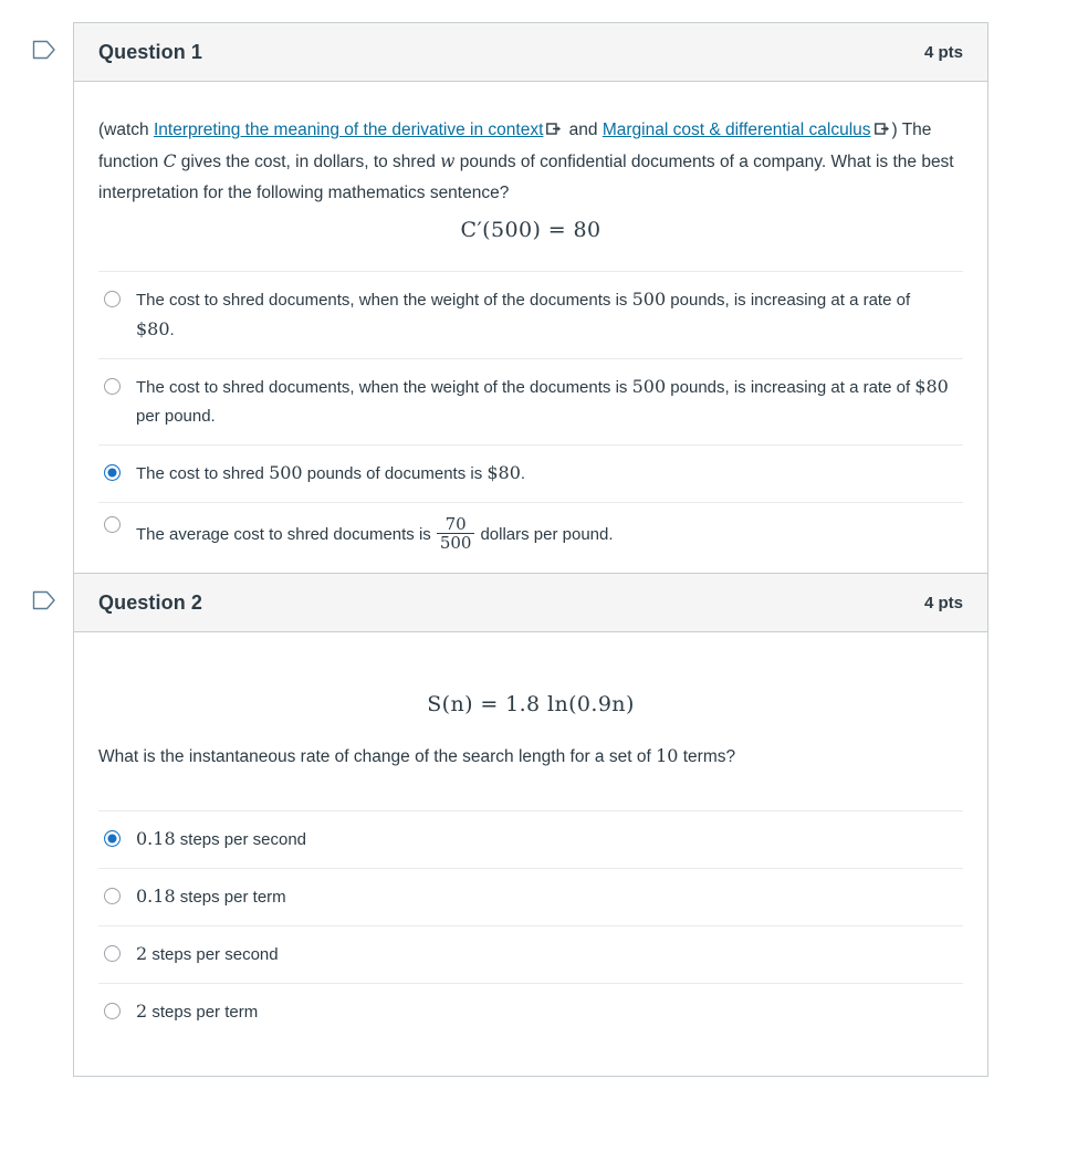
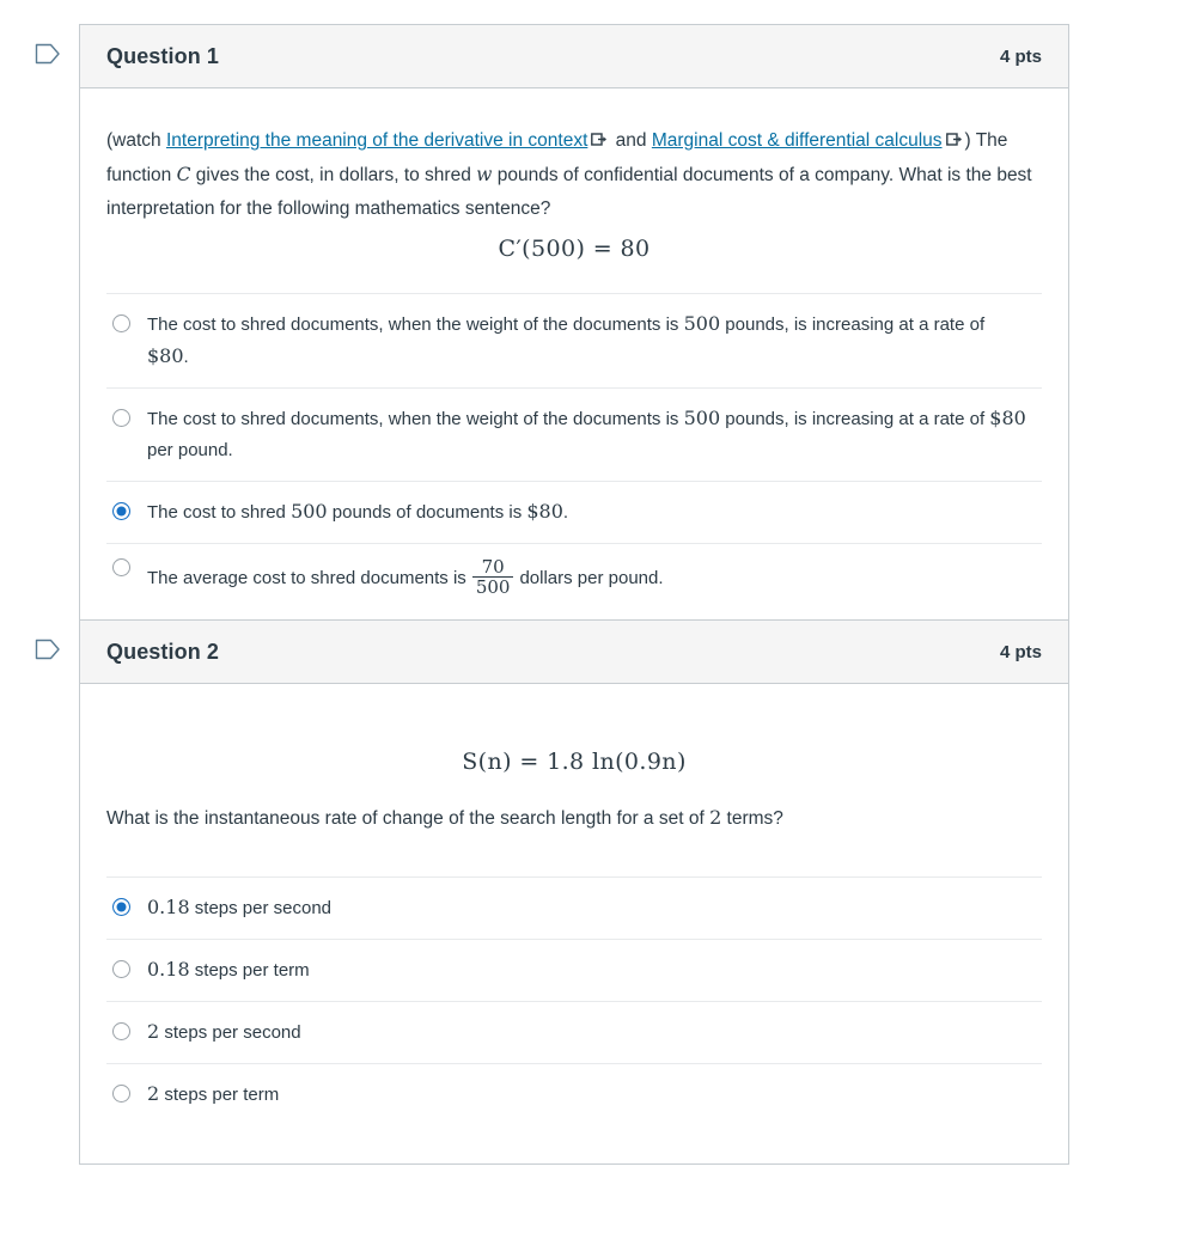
  Question 1
  4 pts
  (watch Interpreting the meaning of the derivative in context and Marginal cost & differential calculus ) The function C gives the cost, in dollars, to shred w pounds of confidential documents of a company. What is the best interpretation for the following mathematics sentence?
  C′(500) = 80
  The cost to shred documents, when the weight of the documents is 500 pounds, is increasing at a rate of $80.
  The cost to shred documents, when the weight of the documents is 500 pounds, is increasing at a rate of $80 per pound.
  The cost to shred 500 pounds of documents is $80.
  The average cost to shred documents is
  70
  500
  dollars per pound.
  Question 2
  4 pts
  S(n) = 1.8 ln(0.9n)
- What is the instantaneous rate of change of the search length for a set of 10 terms?
+ What is the instantaneous rate of change of the search length for a set of 2 terms?
  0.18 steps per second
  0.18 steps per term
  2 steps per second
  2 steps per term
